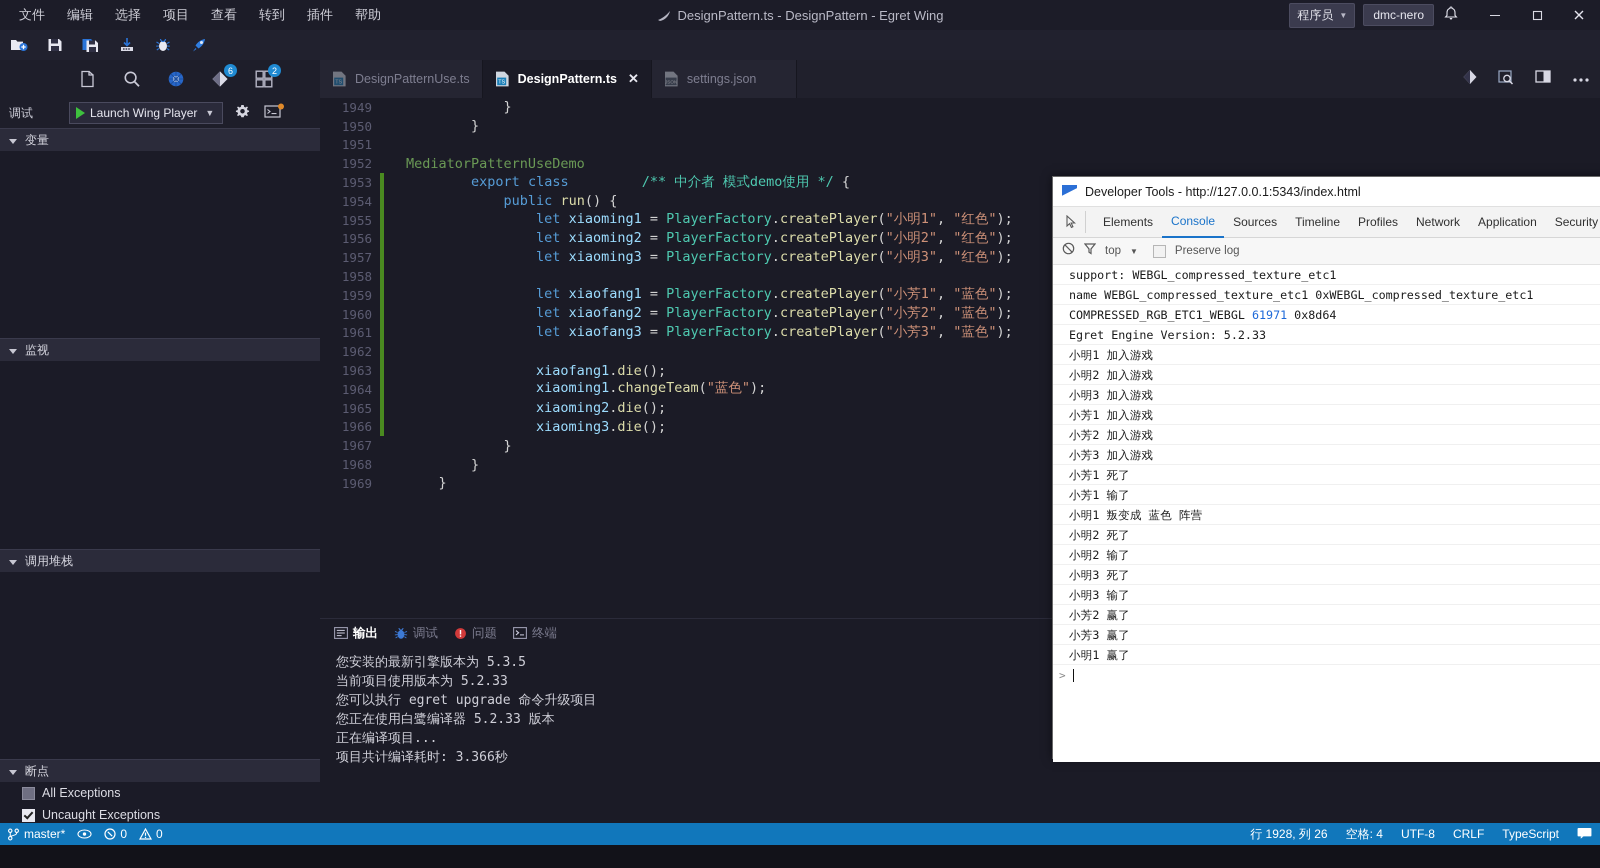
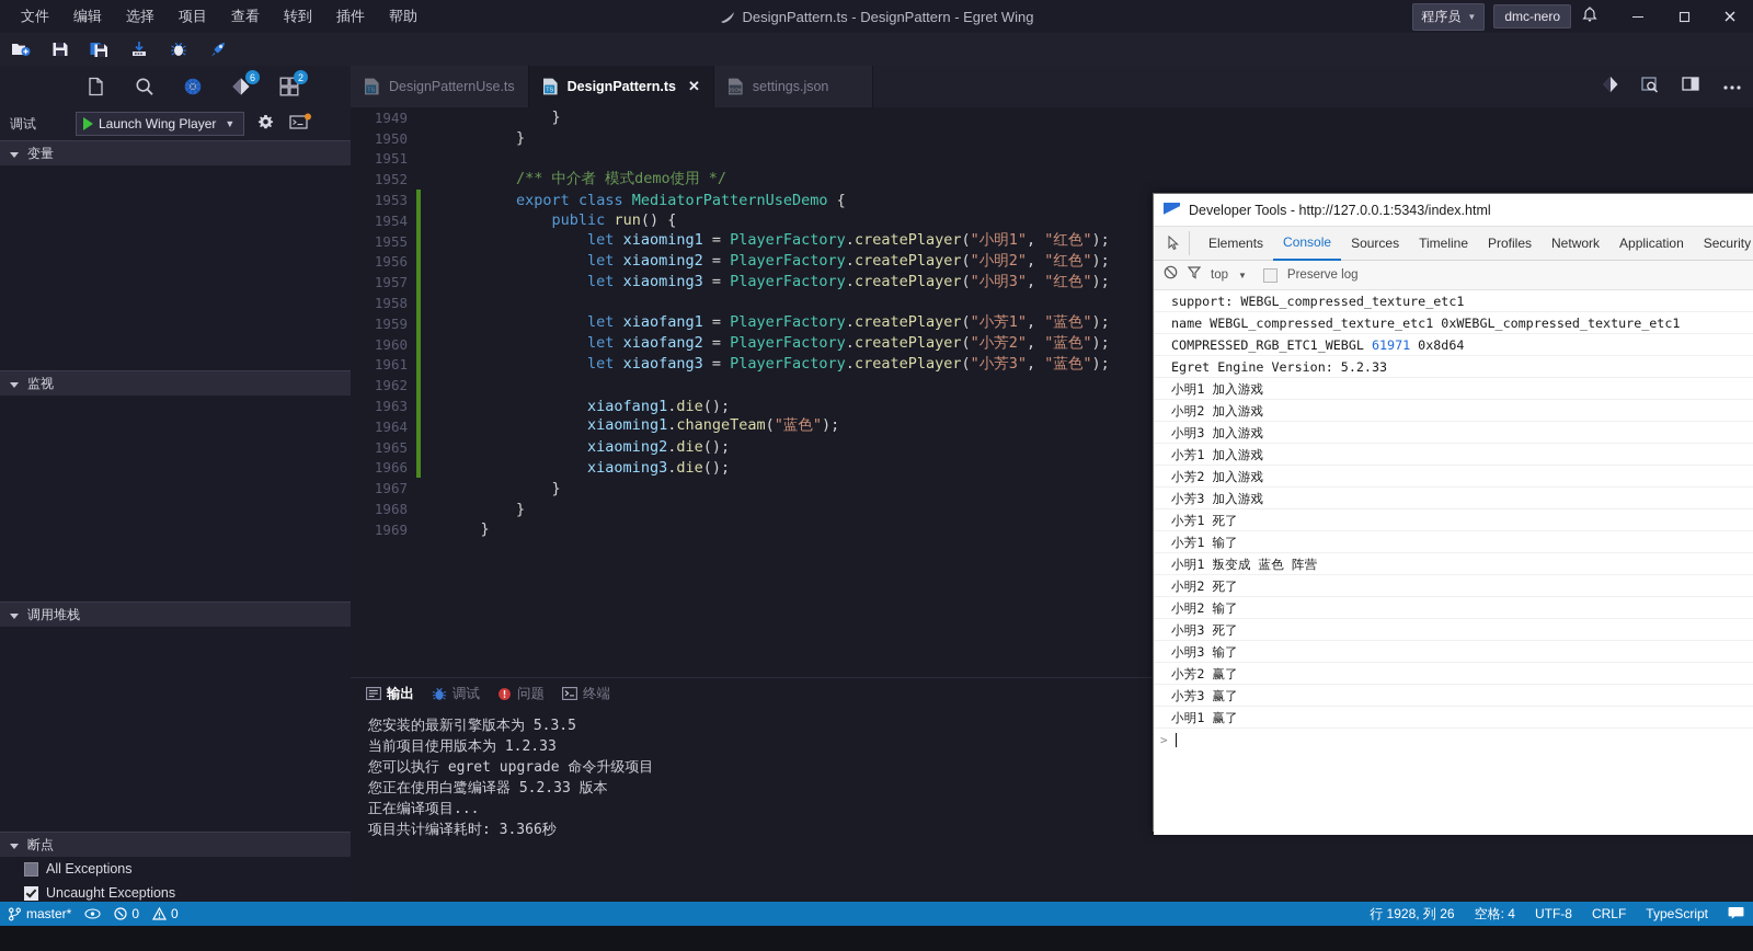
  文件
  编辑
  选择
  项目
  查看
  转到
  插件
  帮助
  DesignPattern.ts - DesignPattern - Egret Wing
  程序员
  ▼
  dmc-nero
  6
  2
  调试
  Launch Wing Player
  ▼
  变量
  监视
  调用堆栈
  断点
  All Exceptions
  Uncaught Exceptions
  DesignPatternUse.ts
  DesignPattern.ts
  ✕
  settings.json
  1949
  }
  1950
  }
  1951
  1952
- MediatorPatternUseDemo
+ /** 中介者 模式demo使用 */
  1953
- export class /** 中介者 模式demo使用 */ {
+ export class MediatorPatternUseDemo {
  1954
  public run() {
  1955
  let xiaoming1 = PlayerFactory.createPlayer("小明1", "红色");
  1956
  let xiaoming2 = PlayerFactory.createPlayer("小明2", "红色");
  1957
  let xiaoming3 = PlayerFactory.createPlayer("小明3", "红色");
  1958
  1959
  let xiaofang1 = PlayerFactory.createPlayer("小芳1", "蓝色");
  1960
  let xiaofang2 = PlayerFactory.createPlayer("小芳2", "蓝色");
  1961
  let xiaofang3 = PlayerFactory.createPlayer("小芳3", "蓝色");
  1962
  1963
  xiaofang1.die();
  1964
  xiaoming1.changeTeam("蓝色");
  1965
  xiaoming2.die();
  1966
  xiaoming3.die();
  1967
  }
  1968
  }
  1969
  }
  输出
  调试
  问题
  终端
  您安装的最新引擎版本为 5.3.5
- 当前项目使用版本为 5.2.33
+ 当前项目使用版本为 1.2.33
  您可以执行 egret upgrade 命令升级项目
  您正在使用白鹭编译器 5.2.33 版本
  正在编译项目...
  项目共计编译耗时: 3.366秒
  Developer Tools - http://127.0.0.1:5343/index.html
  Elements
  Console
  Sources
  Timeline
  Profiles
  Network
  Application
  Security
  top
  ▼
  Preserve log
  support: WEBGL_compressed_texture_etc1
  name WEBGL_compressed_texture_etc1 0xWEBGL_compressed_texture_etc1
  COMPRESSED_RGB_ETC1_WEBGL 61971 0x8d64
  Egret Engine Version: 5.2.33
  小明1 加入游戏
  小明2 加入游戏
  小明3 加入游戏
  小芳1 加入游戏
  小芳2 加入游戏
  小芳3 加入游戏
  小芳1 死了
  小芳1 输了
  小明1 叛变成 蓝色 阵营
  小明2 死了
  小明2 输了
  小明3 死了
  小明3 输了
  小芳2 赢了
  小芳3 赢了
  小明1 赢了
  >
  master*
  0
  0
  行 1928, 列 26
  空格: 4
  UTF-8
  CRLF
  TypeScript
